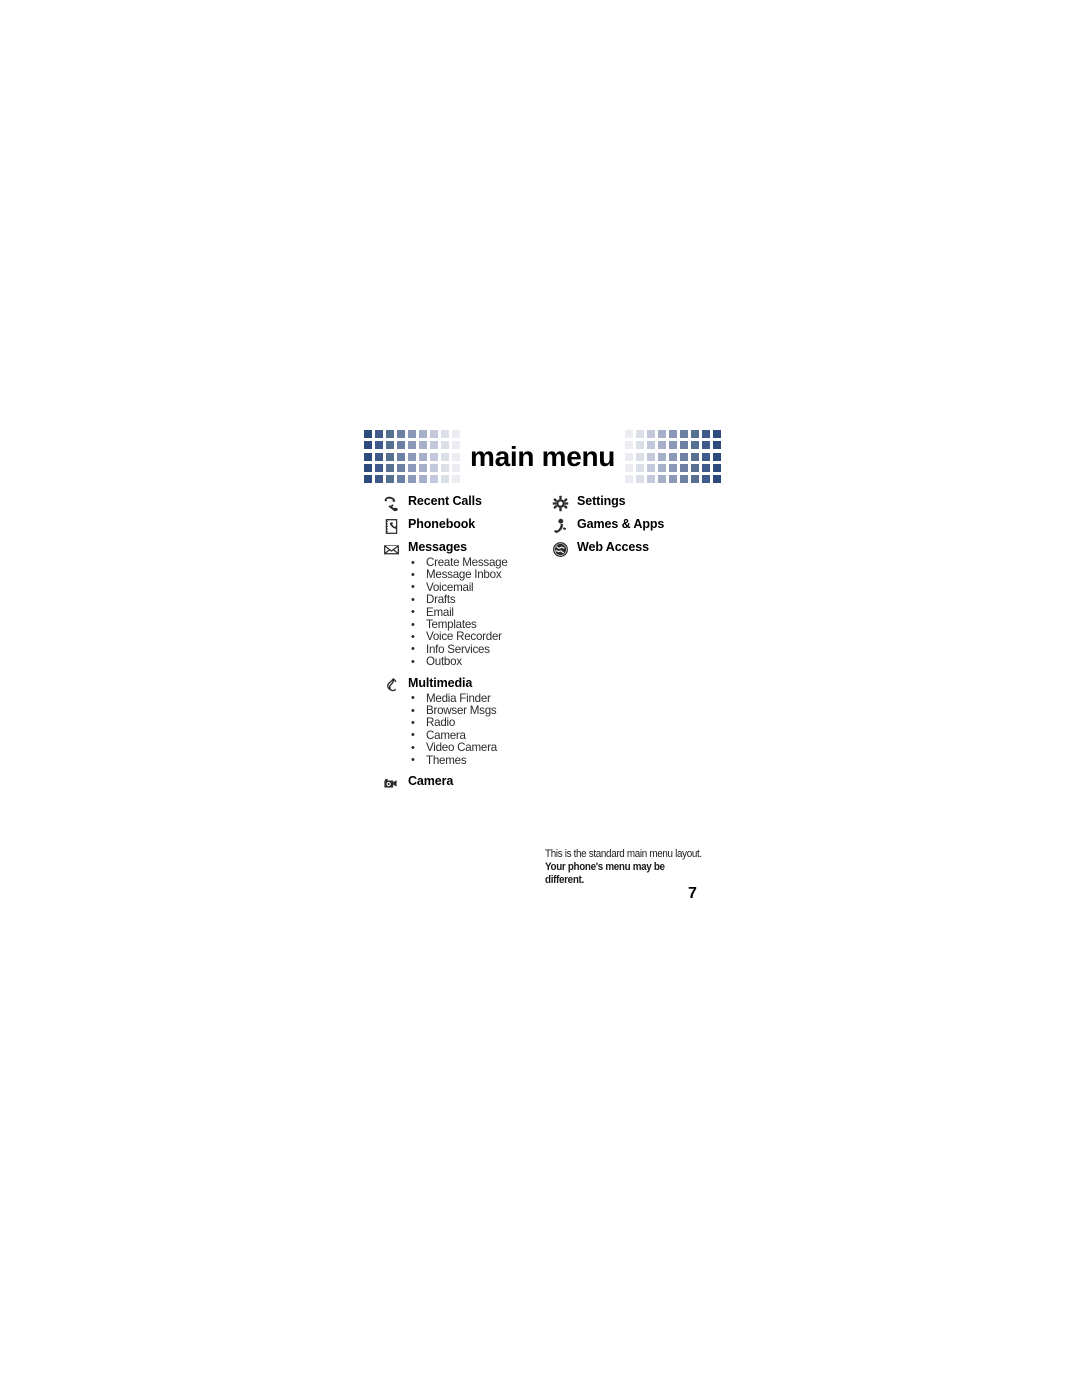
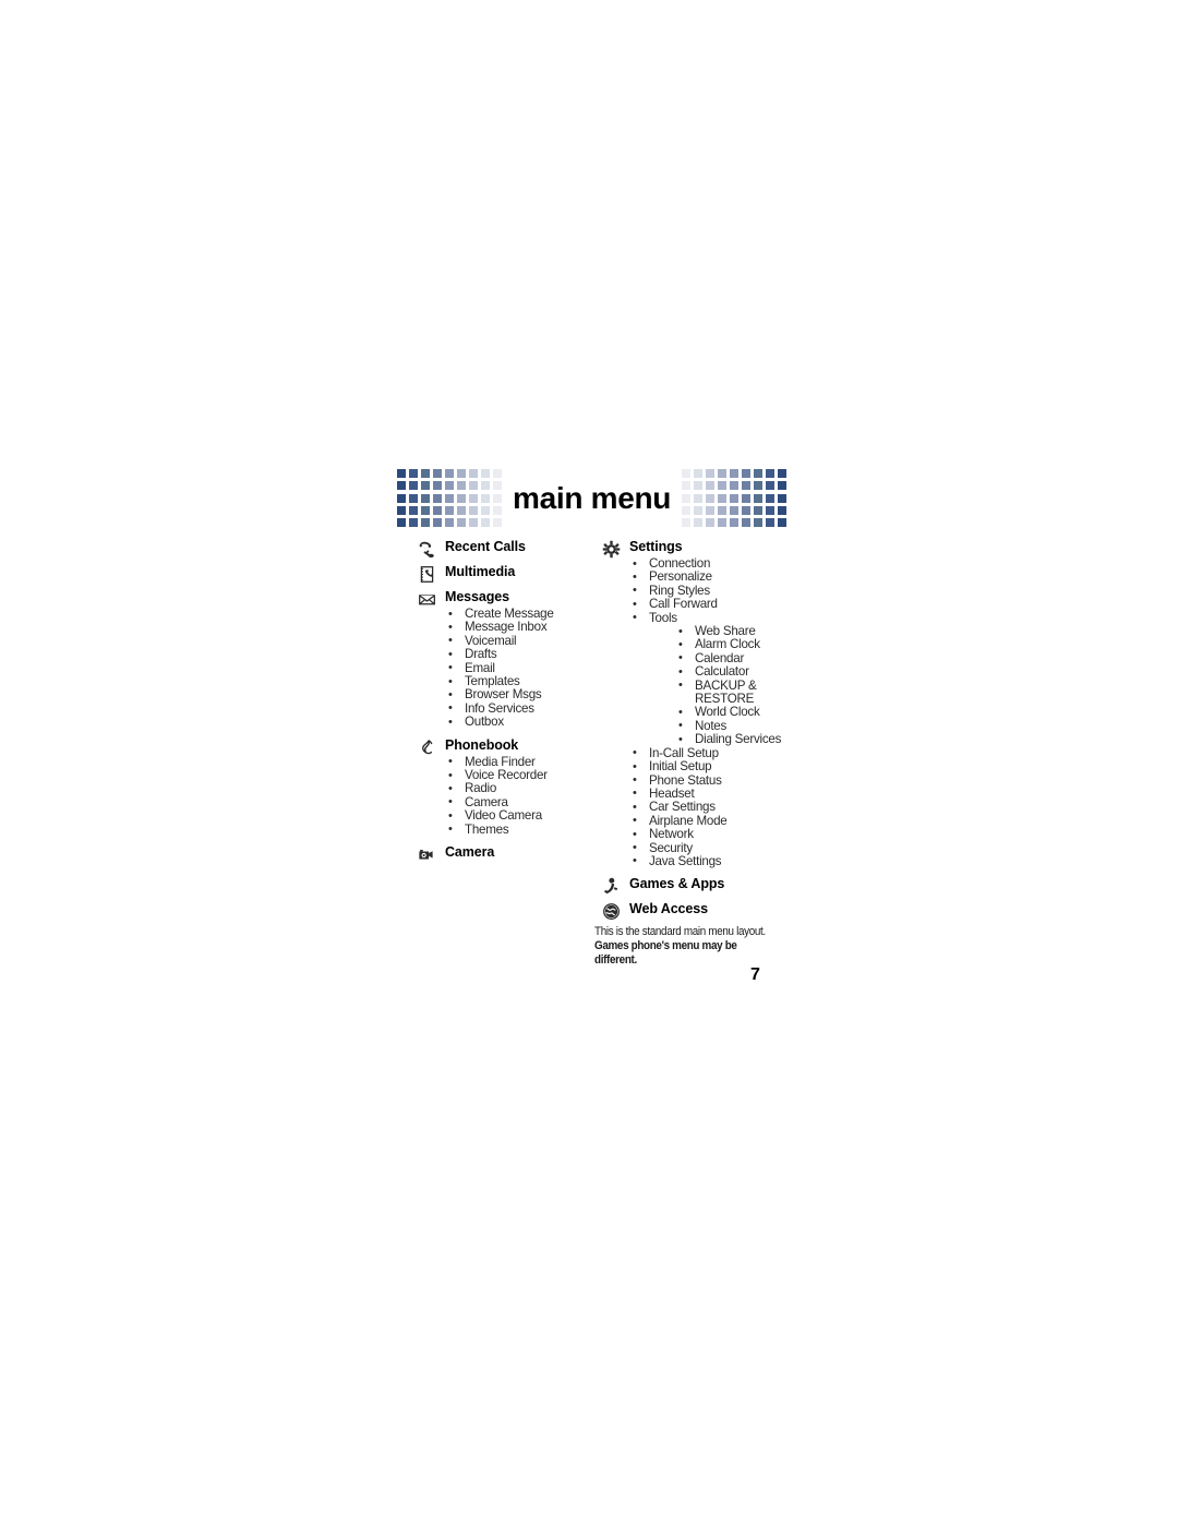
  main menu
  Recent Calls
- Phonebook
+ Multimedia
  Messages
  Create Message
  Message Inbox
  Voicemail
  Drafts
  Email
  Templates
- Voice Recorder
+ Browser Msgs
  Info Services
  Outbox
- Multimedia
+ Phonebook
  Media Finder
- Browser Msgs
+ Voice Recorder
  Radio
  Camera
  Video Camera
  Themes
  Camera
  Settings
+ Connection
+ Personalize
+ Ring Styles
+ Call Forward
+ Tools
+ Web Share
+ Alarm Clock
+ Calendar
+ Calculator
+ BACKUP & RESTORE
+ World Clock
+ Notes
+ Dialing Services
+ In-Call Setup
+ Initial Setup
+ Phone Status
+ Headset
+ Car Settings
+ Airplane Mode
+ Network
+ Security
+ Java Settings
  Games & Apps
  Web Access
  This is the standard main menu layout.
- Your phone's menu may be
+ Games phone's menu may be
  different.
  7
